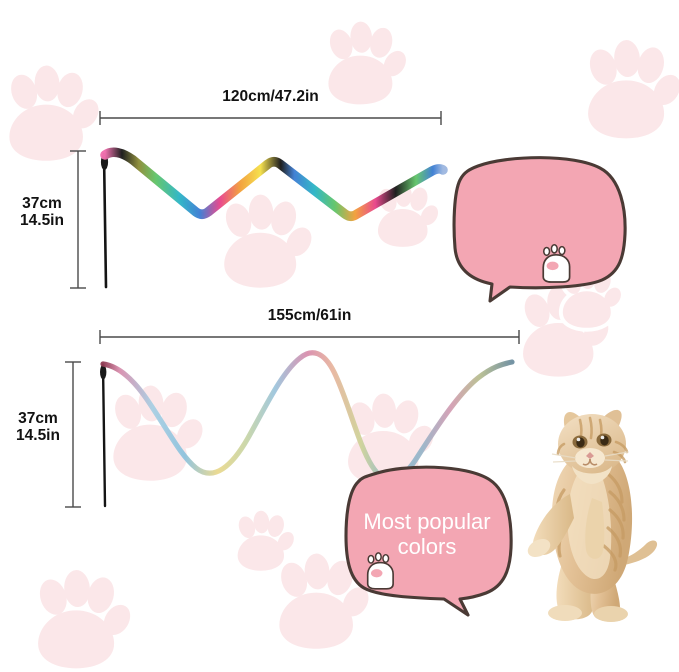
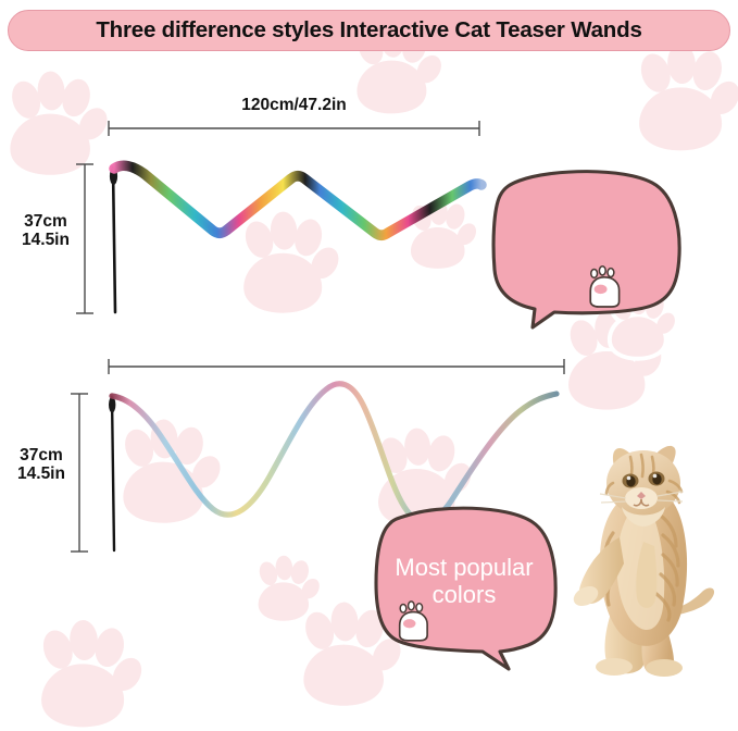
+ Three difference styles Interactive Cat Teaser Wands
  120cm/47.2in
  37cm
  14.5in
- 155cm/61in
  37cm
  14.5in
  Most popular
  colors
